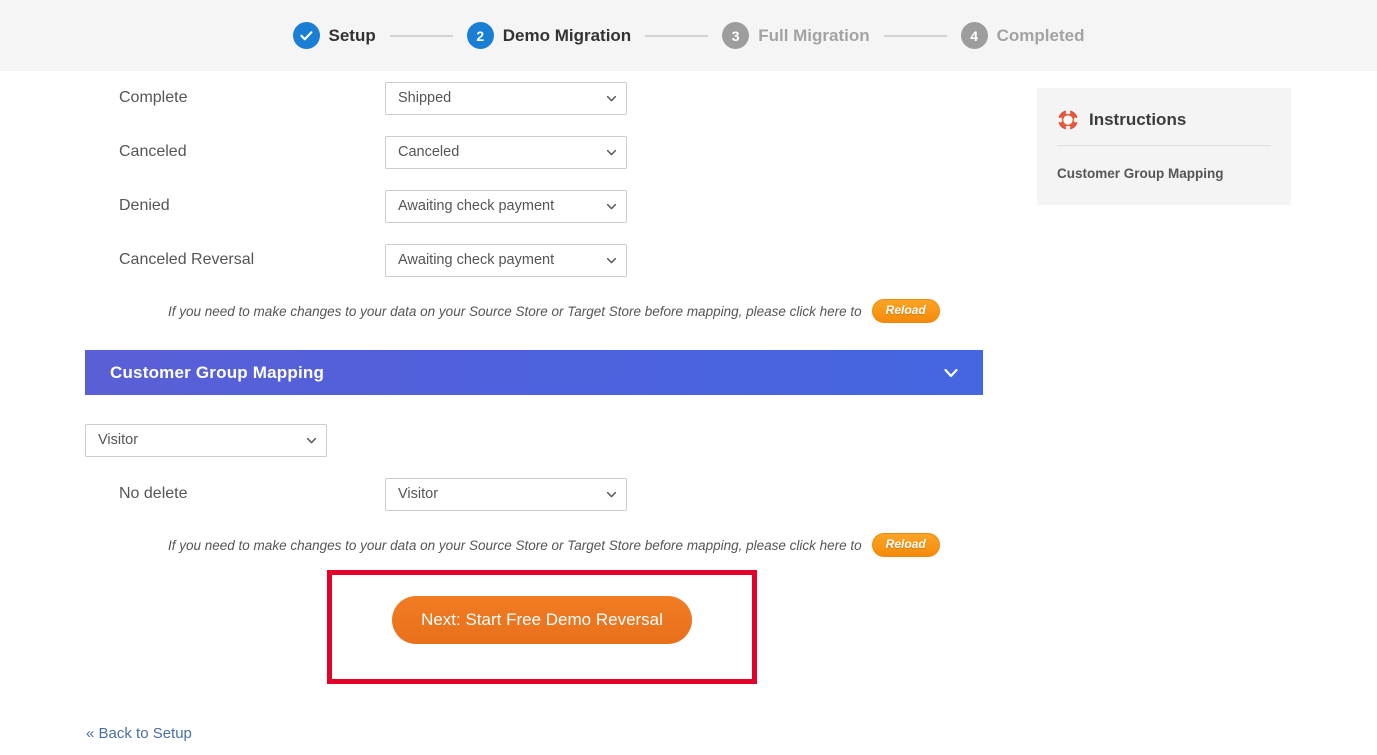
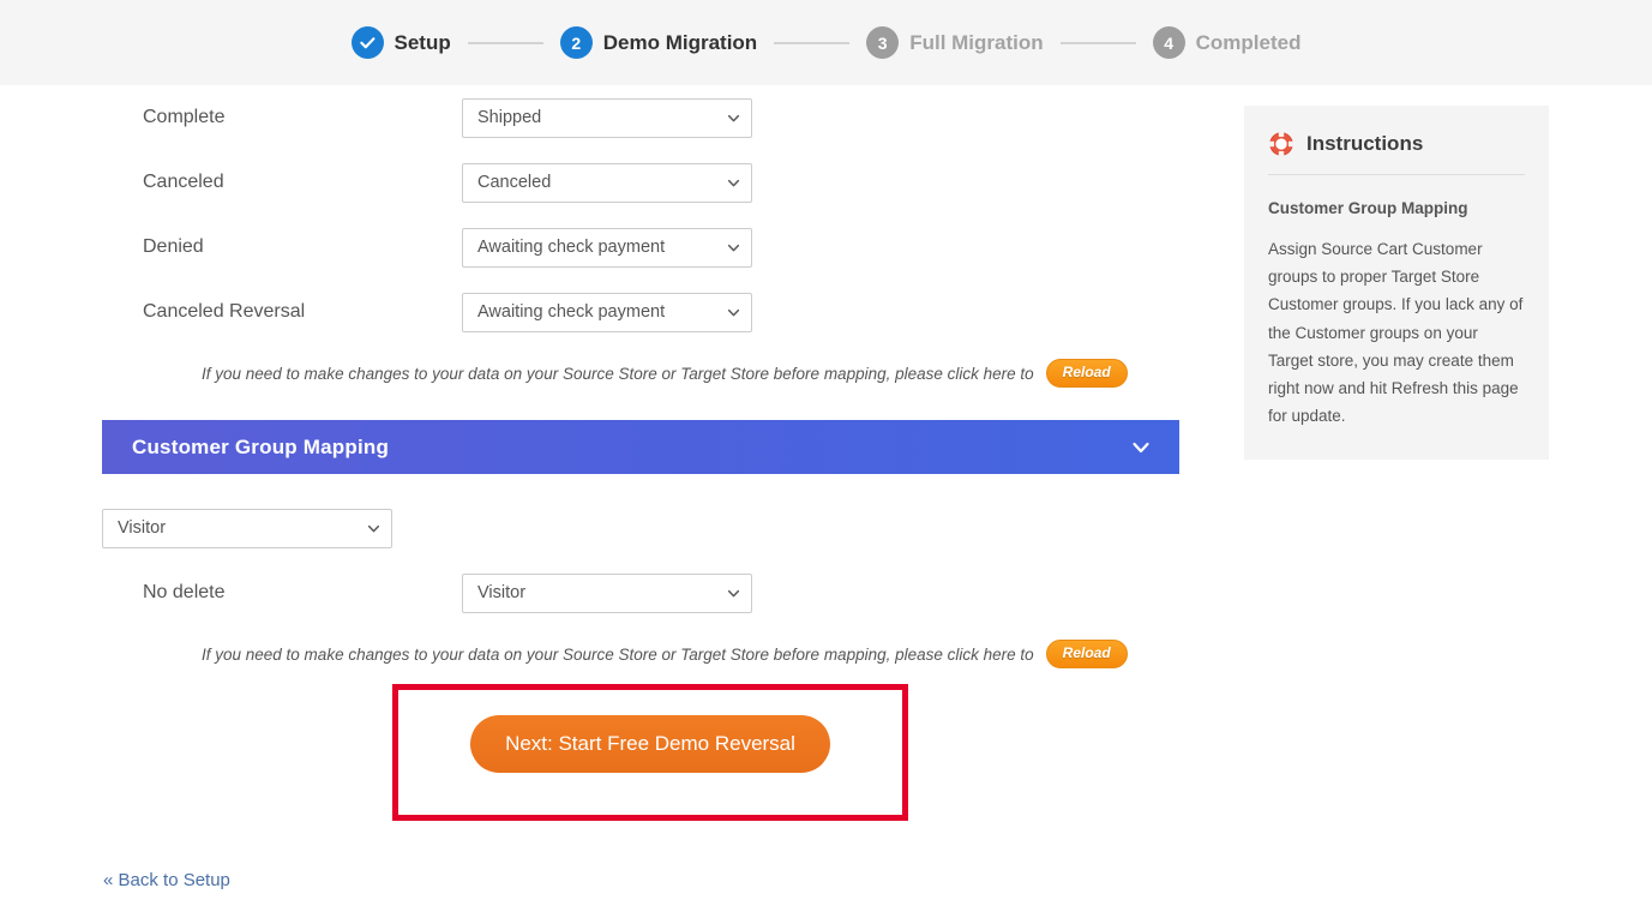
  Setup
  2
  Demo Migration
  3
  Full Migration
  4
  Completed
  Complete
  Shipped
  Canceled
  Canceled
  Denied
  Awaiting check payment
  Canceled Reversal
  Awaiting check payment
  If you need to make changes to your data on your Source Store or Target Store before mapping, please click here to
  Reload
  Customer Group Mapping
  Visitor
  No delete
  Visitor
  If you need to make changes to your data on your Source Store or Target Store before mapping, please click here to
  Reload
  Next: Start Free Demo Reversal
  « Back to Setup
  Instructions
  Customer Group Mapping
+ Assign Source Cart Customer groups to proper Target Store Customer groups. If you lack any of the Customer groups on your Target store, you may create them right now and hit Refresh this page for update.
